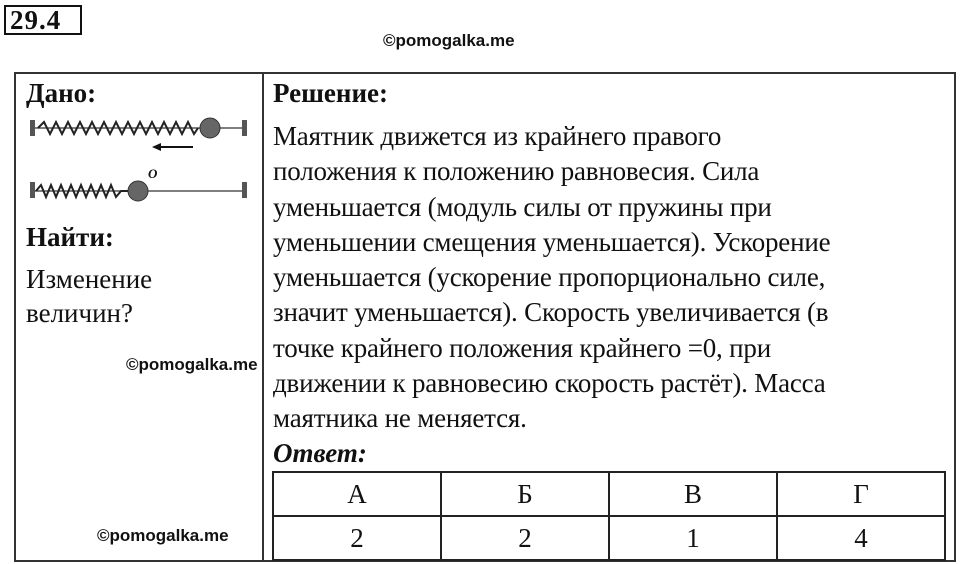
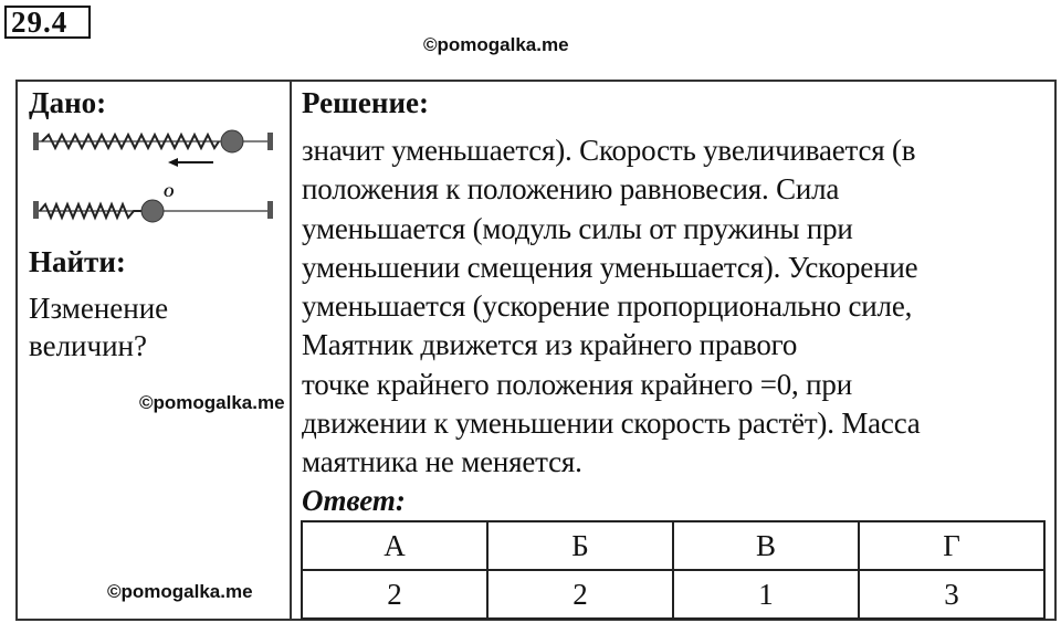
  29.4
  ©pomogalka.me
  Дано:
  O
  Найти:
  Изменение
  величин?
  ©pomogalka.me
  ©pomogalka.me
  Решение:
- Маятник движется из крайнего правого
+ значит уменьшается). Скорость увеличивается (в
  положения к положению равновесия. Сила
  уменьшается (модуль силы от пружины при
  уменьшении смещения уменьшается). Ускорение
  уменьшается (ускорение пропорционально силе,
- значит уменьшается). Скорость увеличивается (в
+ Маятник движется из крайнего правого
  точке крайнего положения крайнего =0, при
- движении к равновесию скорость растёт). Масса
+ движении к уменьшении скорость растёт). Масса
  маятника не меняется.
  Ответ:
  А	Б	В	Г
- 2	2	1	4
+ 2	2	1	3
